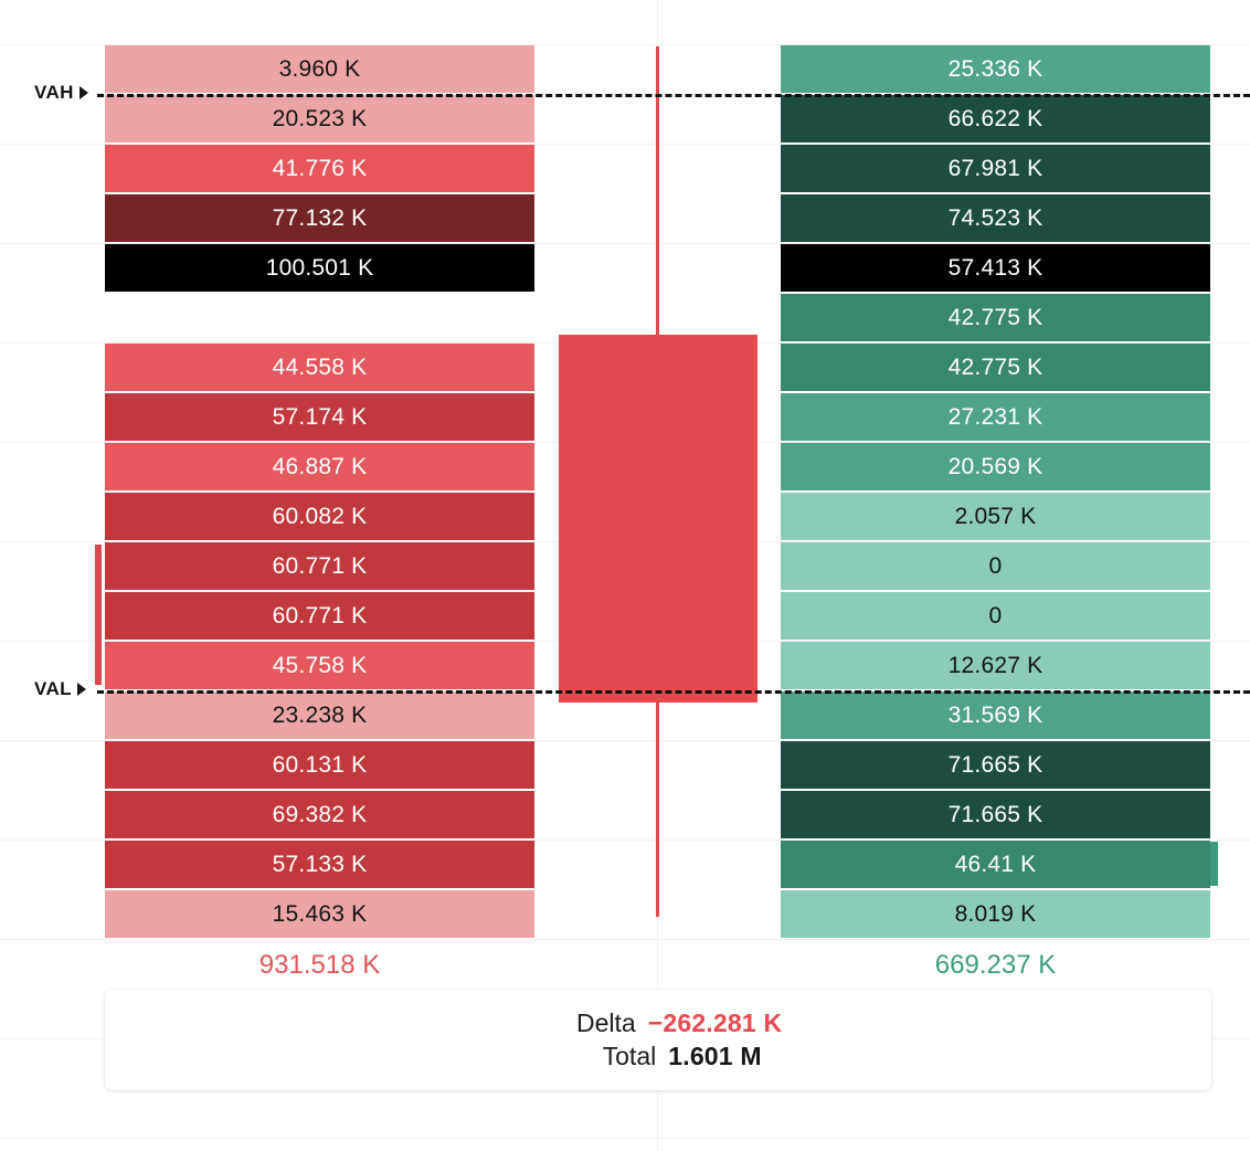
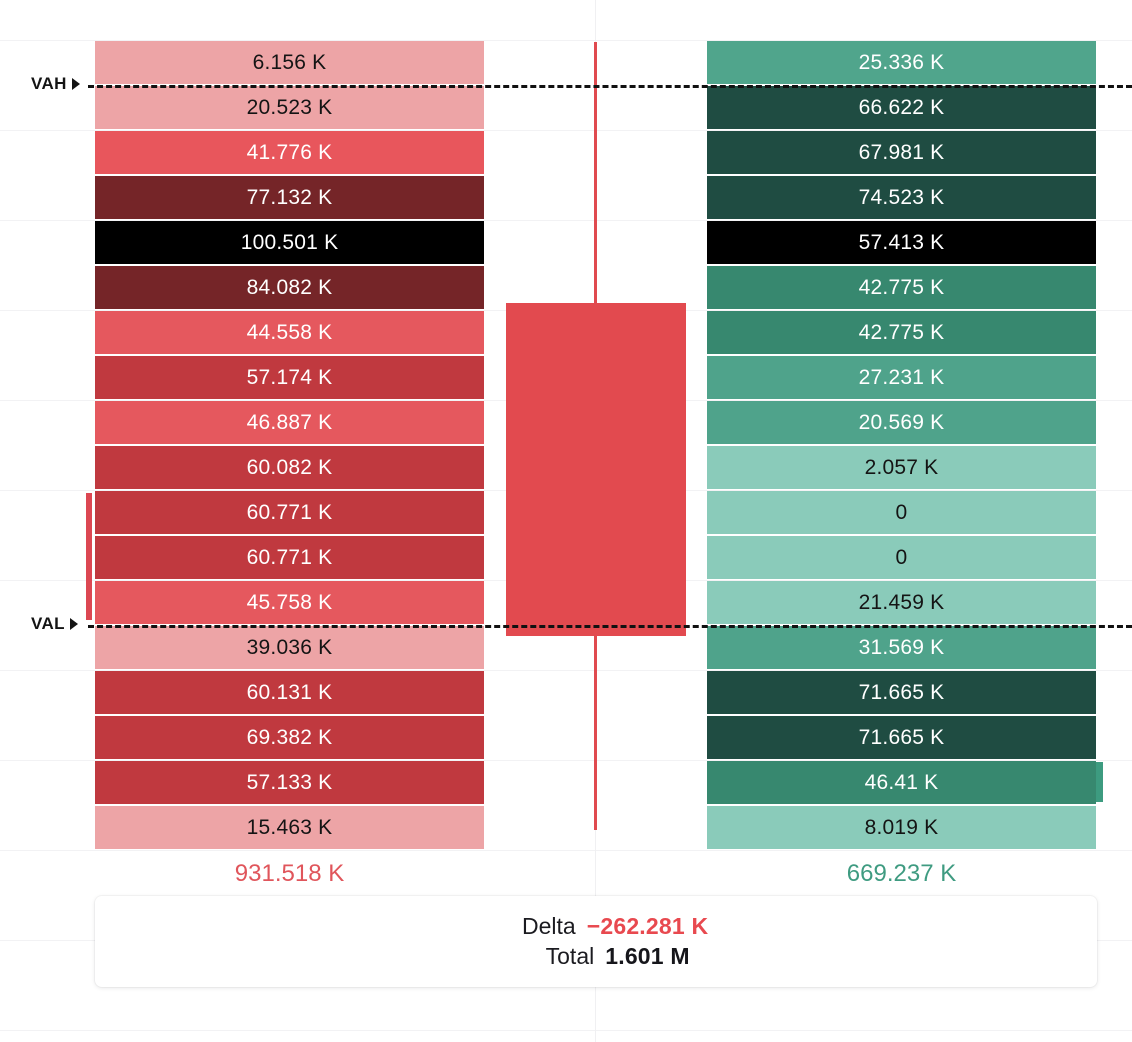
- 3.960 K
+ 6.156 K
  25.336 K
  20.523 K
  66.622 K
  41.776 K
  67.981 K
  77.132 K
  74.523 K
  100.501 K
  57.413 K
+ 84.082 K
  42.775 K
  44.558 K
  42.775 K
  57.174 K
  27.231 K
  46.887 K
  20.569 K
  60.082 K
  2.057 K
  60.771 K
  0
  60.771 K
  0
  45.758 K
- 12.627 K
+ 21.459 K
- 23.238 K
+ 39.036 K
  31.569 K
  60.131 K
  71.665 K
  69.382 K
  71.665 K
  57.133 K
  46.41 K
  15.463 K
  8.019 K
  VAH
  VAL
  931.518 K
  669.237 K
  Delta
  −262.281 K
  Total
  1.601 M
